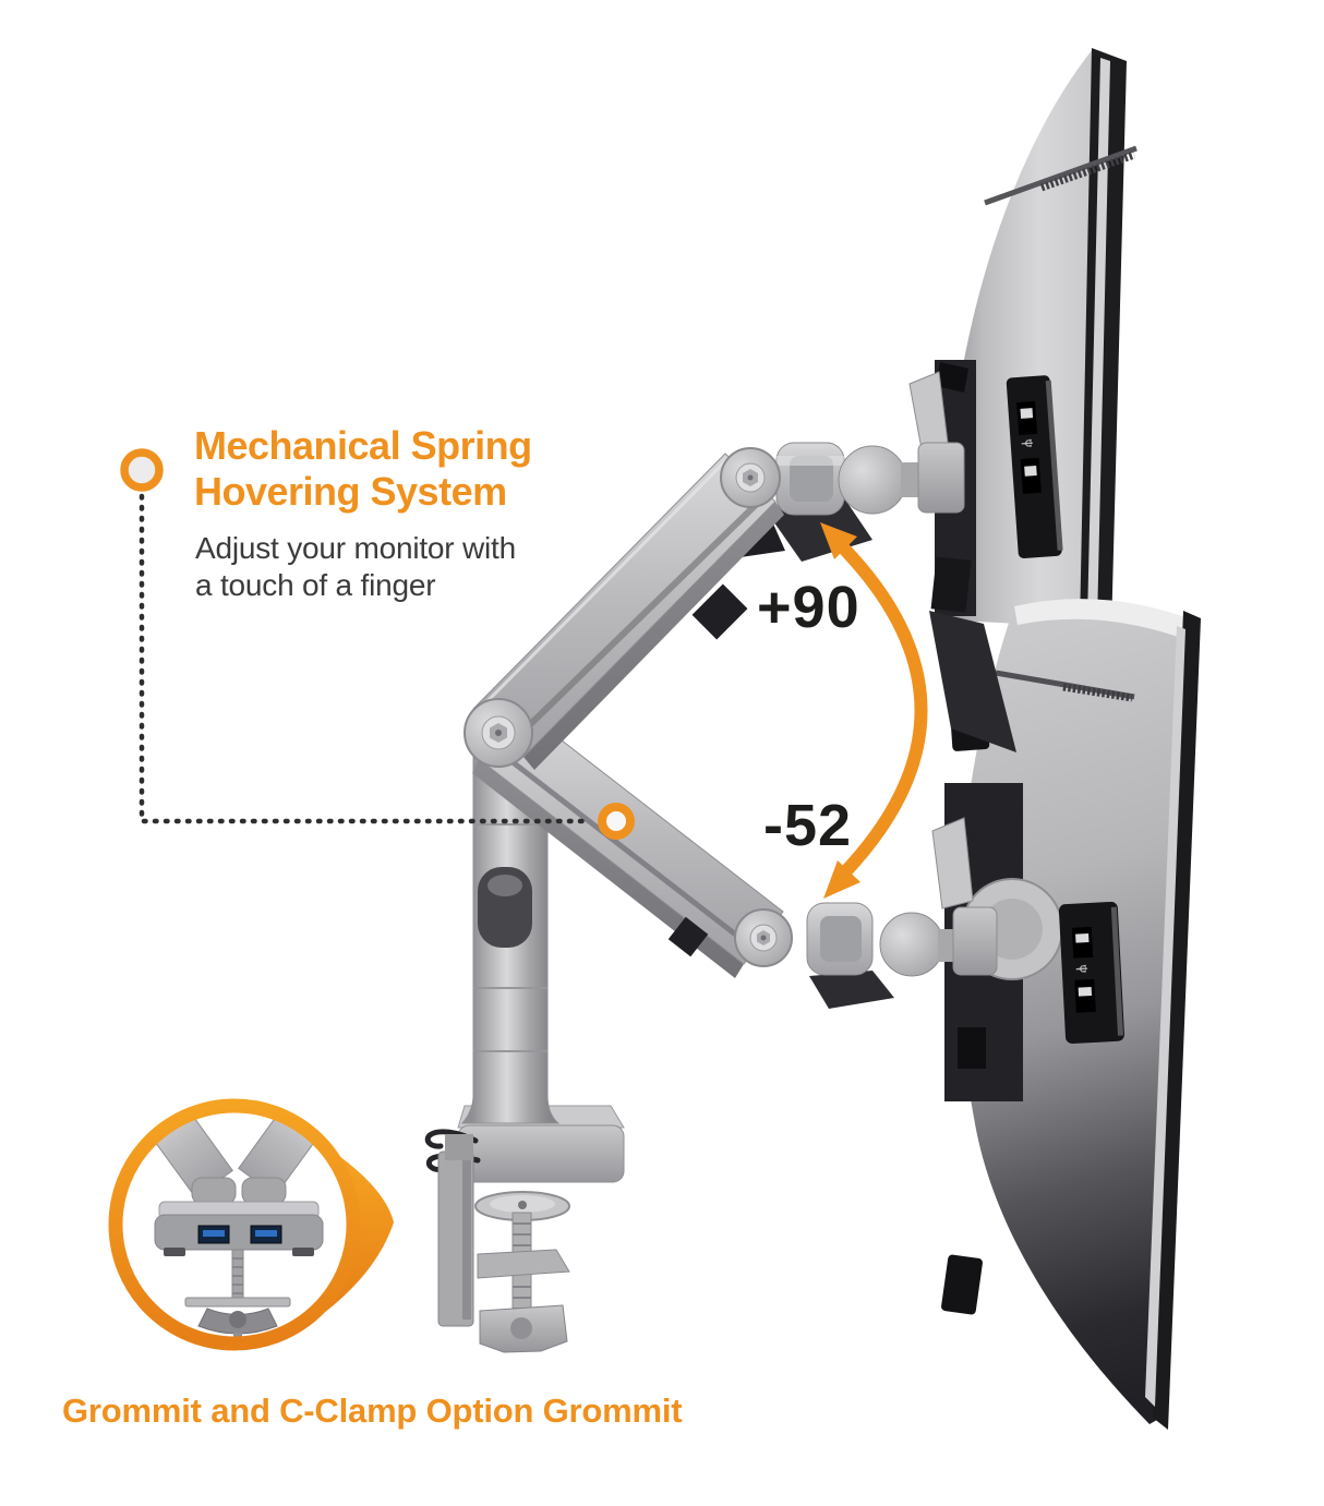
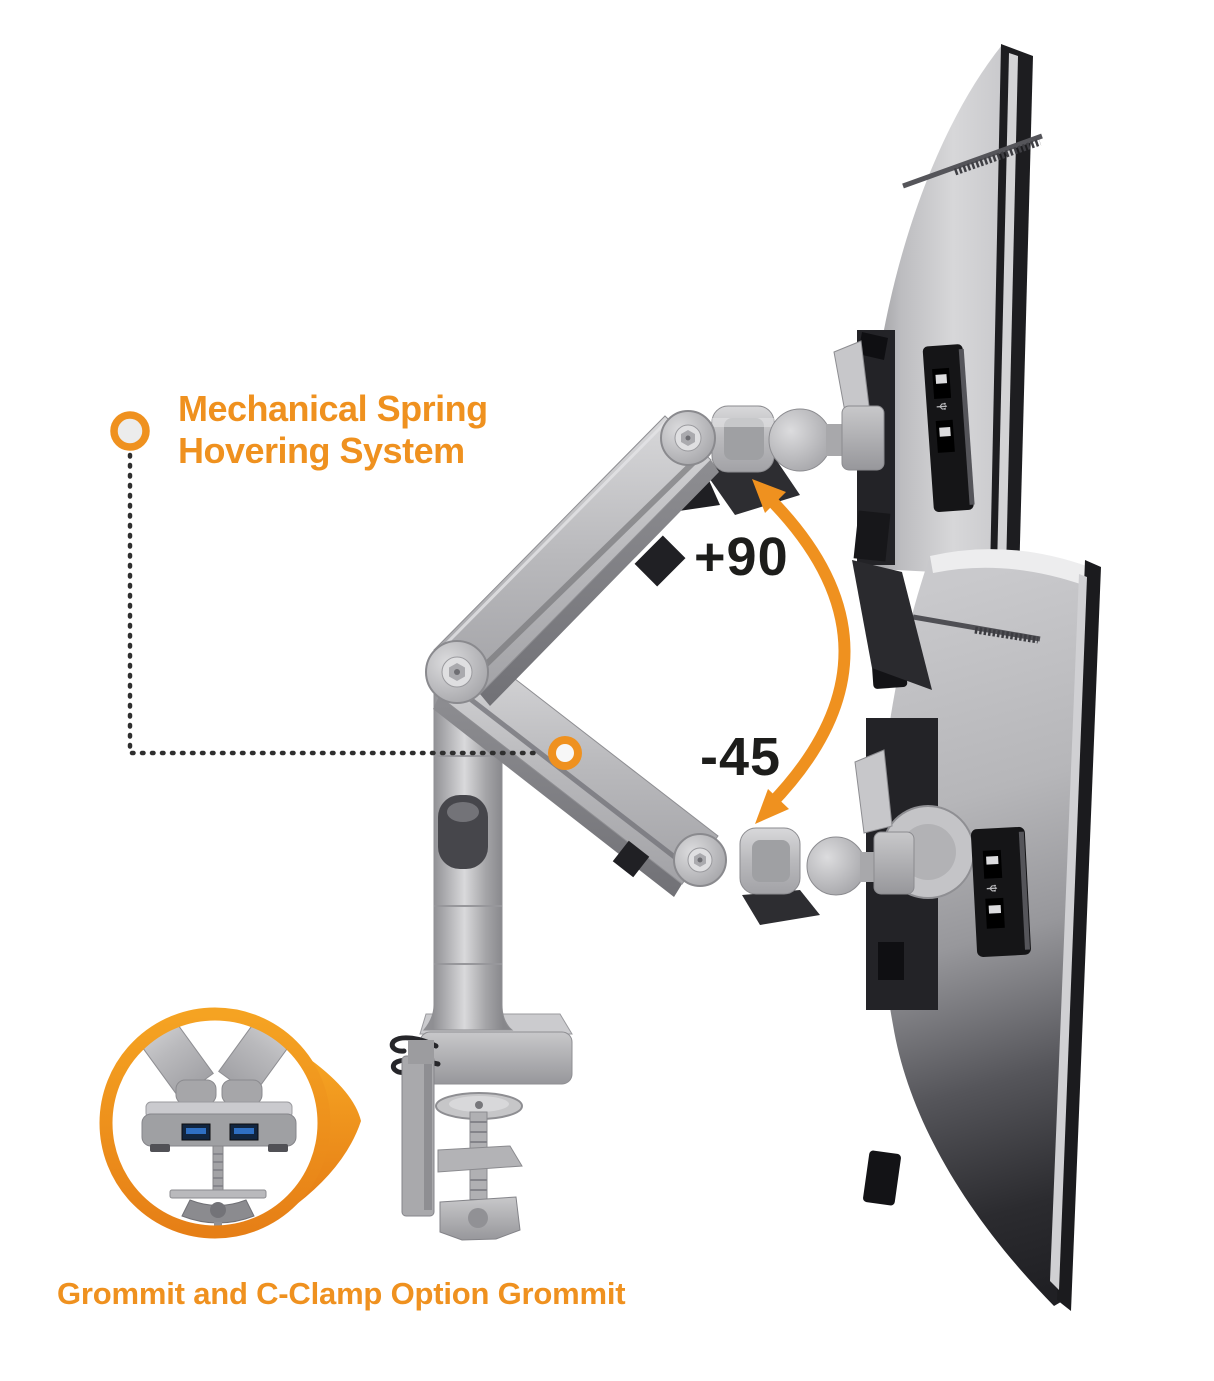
  Mechanical Spring
  Hovering System
- Adjust your monitor with
- a touch of a finger
  +90
- -52
+ -45
  Grommit and C-Clamp Option Grommit
